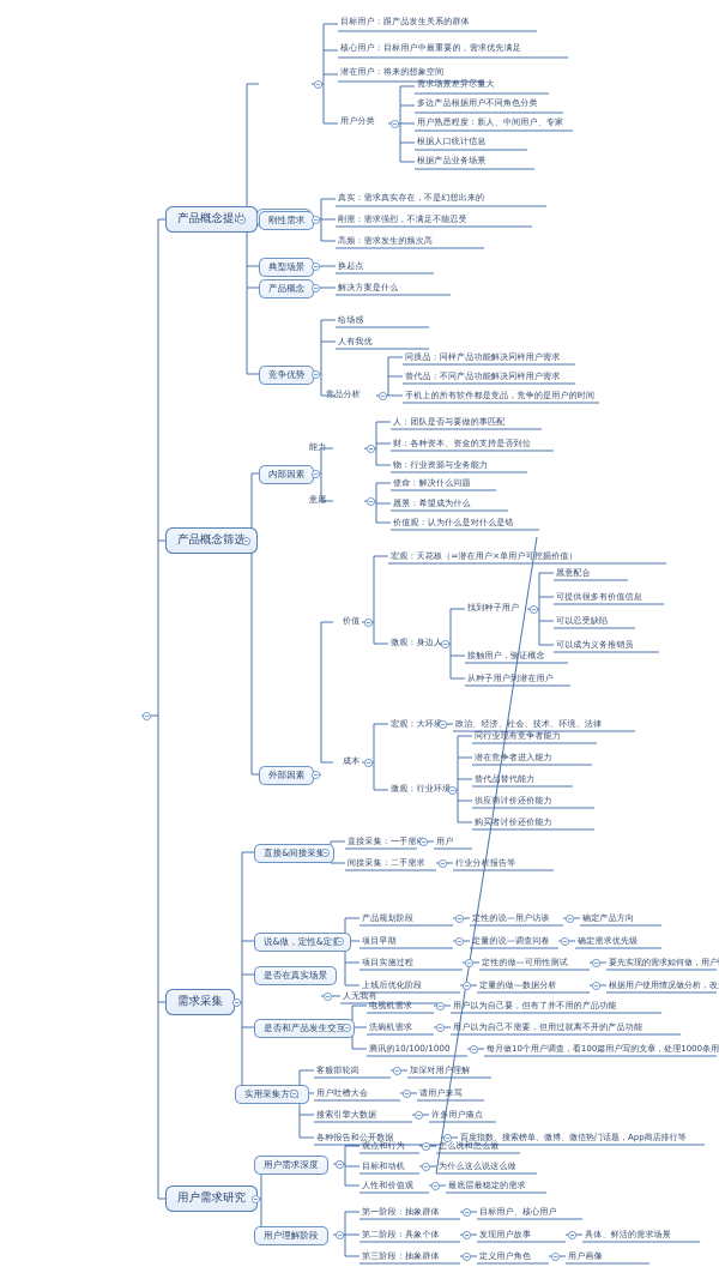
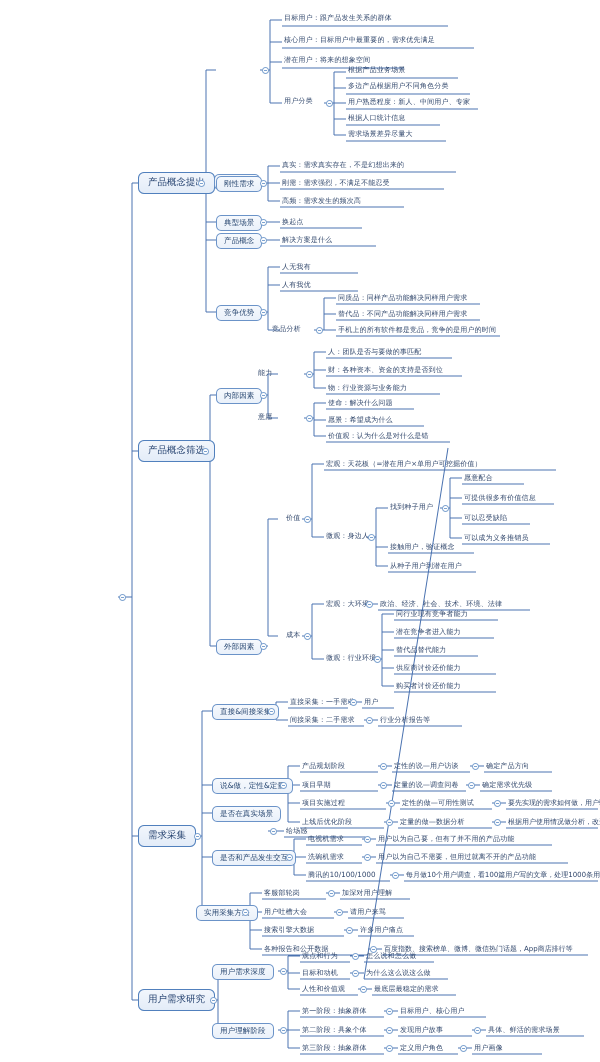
  产品概念提
  目标用户：跟产品发生关系的群体
  核心用户：目标用户中最重要的，需求优先满足
  潜在用户：将来的想象空间
  用户分类
- 需求场景差异尽量大
+ 根据产品业务场景
  多边产品根据用户不同角色分类
  用户熟悉程度：新人、中间用户、专家
  根据人口统计信息
- 根据产品业务场景
+ 需求场景差异尽量大
  刚性需求
  真实：需求真实存在，不是幻想出来的
  刚需：需求强烈，不满足不能忍受
  高频：需求发生的频次高
  典型场景
  换起点
  产品概念
  解决方案是什么
  竞争优势
- 给场感
+ 人无我有
  人有我优
  竞品分析
  同质品：同样产品功能解决同样用户需求
  替代品：不同产品功能解决同样用户需求
  手机上的所有软件都是竞品，竞争的是用户的时间
  产品概念筛选
  内部因素
  能力
  人：团队是否与要做的事匹配
  财：各种资本、资金的支持是否到位
  物：行业资源与业务能力
  意愿
  使命：解决什么问题
  愿景：希望成为什么
  价值观：认为什么是对什么是错
  外部因素
  价值
  宏观：天花板（=潜在用户×单用户可挖掘价值）
  微观：身边人
  找到种子用户
  愿意配合
  可提供很多有价值信息
  可以忍受缺陷
  可以成为义务推销员
  接触用户，验证概念
  从种子用户到潜在用户
  成本
  宏观：大环
  政治、经济、社会、技术、环境、法律
  微观：行业环境
  同行业现有竞争者能力
  潜在竞争者进入能力
  替代品替代能力
  供应商讨价还价能力
  购买者讨价还价能力
  需求采集
  直接&间接采
  直接采集：一手需
  用户
  间接采集：二手需求
  行业分析报告等
  说&做，定性&定
  产品规划阶段
  定性的说—用户访谈
  确定产品方向
  项目早期
  定量的说—调查问卷
  确定需求优先级
  项目实施过程
  定性的做—可用性测试
  要先实现的需求如何做，用户
  上线后优化阶段
  定量的做—数据分析
  根据用户使用情况做分析，改
  是否在真实场景
- 人无我有
+ 给场感
  是否和产品发生交互
  电视机需求
  用户以为自己要，但有了并不用的产品功能
  洗碗机需求
  用户以为自己不需要，但用过就离不开的产品功能
  腾讯的10/100/1000
  每月做10个用户调查，看100篇用户写的文章，处理1000条用
  实用采集方
  客服部轮岗
  加深对用户理解
  用户吐槽大会
  请用户来骂
  搜索引擎大数据
  许多用户痛点
  各种报告和公开数据
  百度指数、搜索榜单、微博、微信热门话题，App商店排行等
  用户需求研究
  用户需求深度
  观点和行为
  怎么说和怎么做
  目标和动机
  为什么这么说这么做
  人性和价值观
  最底层最稳定的需求
  用户理解阶段
  第一阶段：抽象群体
  目标用户、核心用户
  第二阶段：具象个体
  发现用户故事
  具体、鲜活的需求场景
  第三阶段：抽象群体
  定义用户角色
  用户画像
